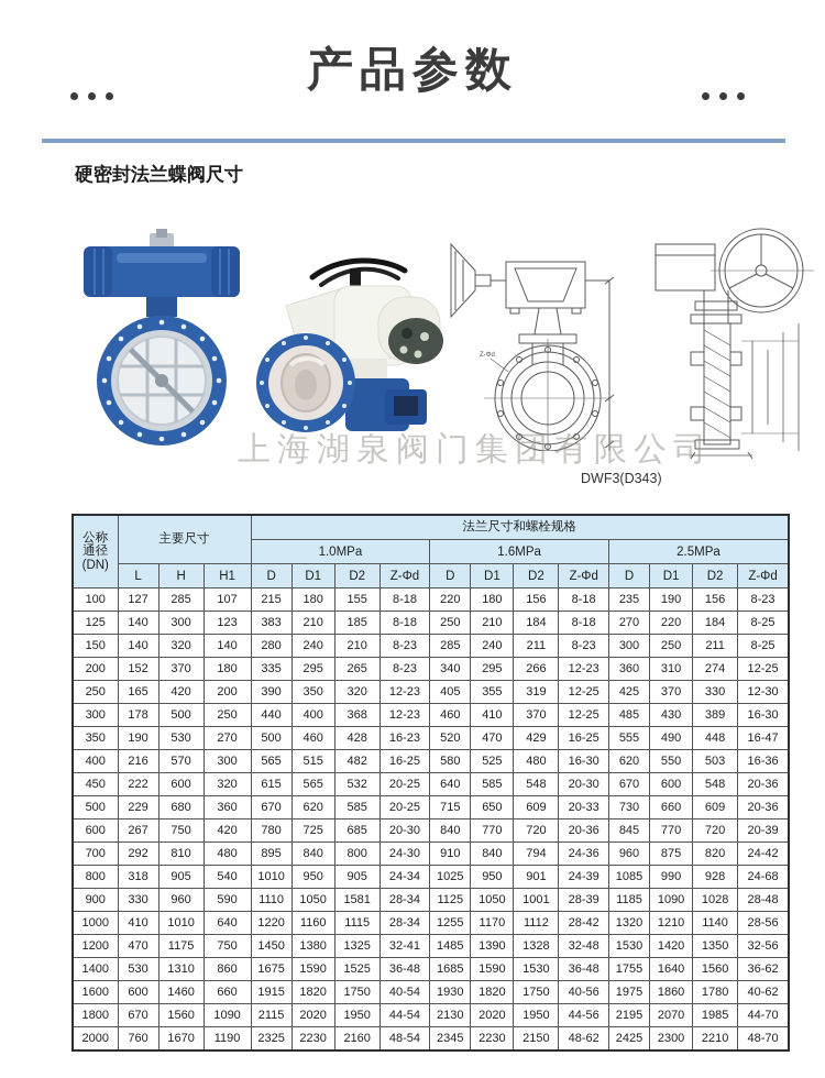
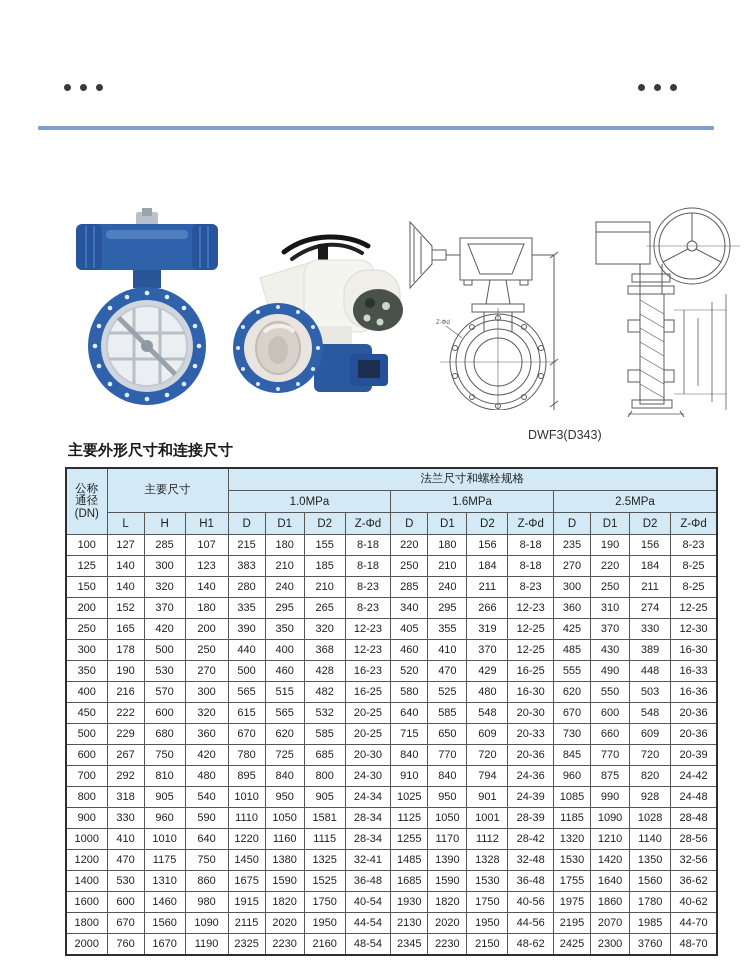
- 产品参数
- 硬密封法兰蝶阀尺寸
- 上海湖泉阀门集团有限公司
  DWF3(D343)
+ 主要外形尺寸和连接尺寸
  公称 通径 (DN)	主要尺寸	法兰尺寸和螺栓规格
  1.0MPa	1.6MPa	2.5MPa
  L	H	H1	D	D1	D2	Z-Φd	D	D1	D2	Z-Φd	D	D1	D2	Z-Φd
  100	127	285	107	215	180	155	8-18	220	180	156	8-18	235	190	156	8-23
  125	140	300	123	383	210	185	8-18	250	210	184	8-18	270	220	184	8-25
  150	140	320	140	280	240	210	8-23	285	240	211	8-23	300	250	211	8-25
  200	152	370	180	335	295	265	8-23	340	295	266	12-23	360	310	274	12-25
  250	165	420	200	390	350	320	12-23	405	355	319	12-25	425	370	330	12-30
  300	178	500	250	440	400	368	12-23	460	410	370	12-25	485	430	389	16-30
- 350	190	530	270	500	460	428	16-23	520	470	429	16-25	555	490	448	16-47
+ 350	190	530	270	500	460	428	16-23	520	470	429	16-25	555	490	448	16-33
  400	216	570	300	565	515	482	16-25	580	525	480	16-30	620	550	503	16-36
  450	222	600	320	615	565	532	20-25	640	585	548	20-30	670	600	548	20-36
  500	229	680	360	670	620	585	20-25	715	650	609	20-33	730	660	609	20-36
  600	267	750	420	780	725	685	20-30	840	770	720	20-36	845	770	720	20-39
  700	292	810	480	895	840	800	24-30	910	840	794	24-36	960	875	820	24-42
- 800	318	905	540	1010	950	905	24-34	1025	950	901	24-39	1085	990	928	24-68
+ 800	318	905	540	1010	950	905	24-34	1025	950	901	24-39	1085	990	928	24-48
  900	330	960	590	1110	1050	1581	28-34	1125	1050	1001	28-39	1185	1090	1028	28-48
  1000	410	1010	640	1220	1160	1115	28-34	1255	1170	1112	28-42	1320	1210	1140	28-56
  1200	470	1175	750	1450	1380	1325	32-41	1485	1390	1328	32-48	1530	1420	1350	32-56
  1400	530	1310	860	1675	1590	1525	36-48	1685	1590	1530	36-48	1755	1640	1560	36-62
- 1600	600	1460	660	1915	1820	1750	40-54	1930	1820	1750	40-56	1975	1860	1780	40-62
+ 1600	600	1460	980	1915	1820	1750	40-54	1930	1820	1750	40-56	1975	1860	1780	40-62
  1800	670	1560	1090	2115	2020	1950	44-54	2130	2020	1950	44-56	2195	2070	1985	44-70
- 2000	760	1670	1190	2325	2230	2160	48-54	2345	2230	2150	48-62	2425	2300	2210	48-70
+ 2000	760	1670	1190	2325	2230	2160	48-54	2345	2230	2150	48-62	2425	2300	3760	48-70
